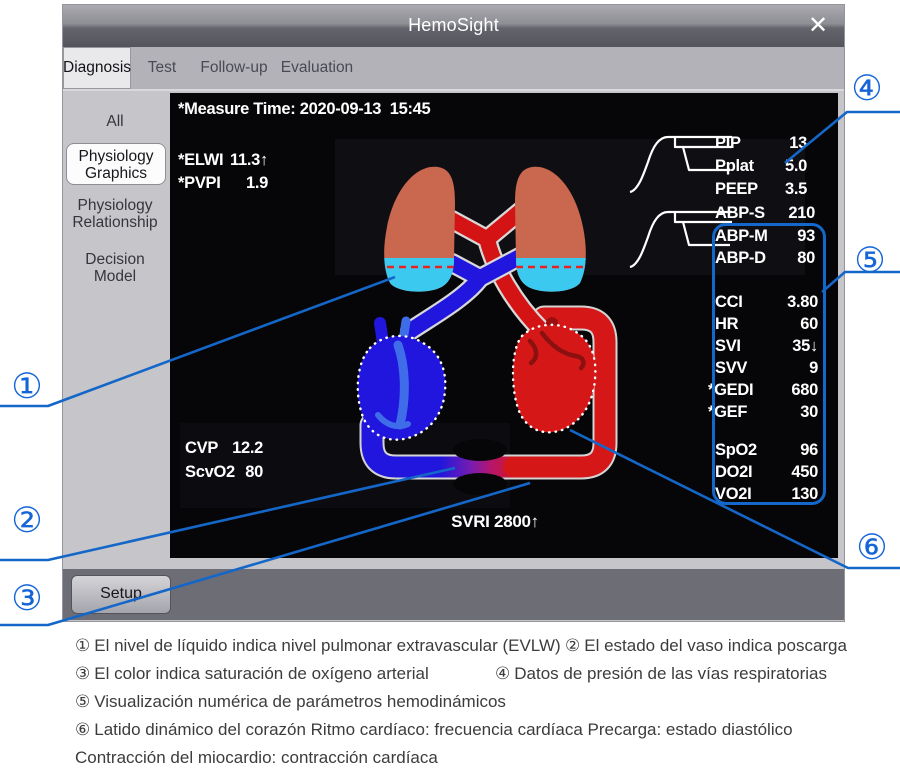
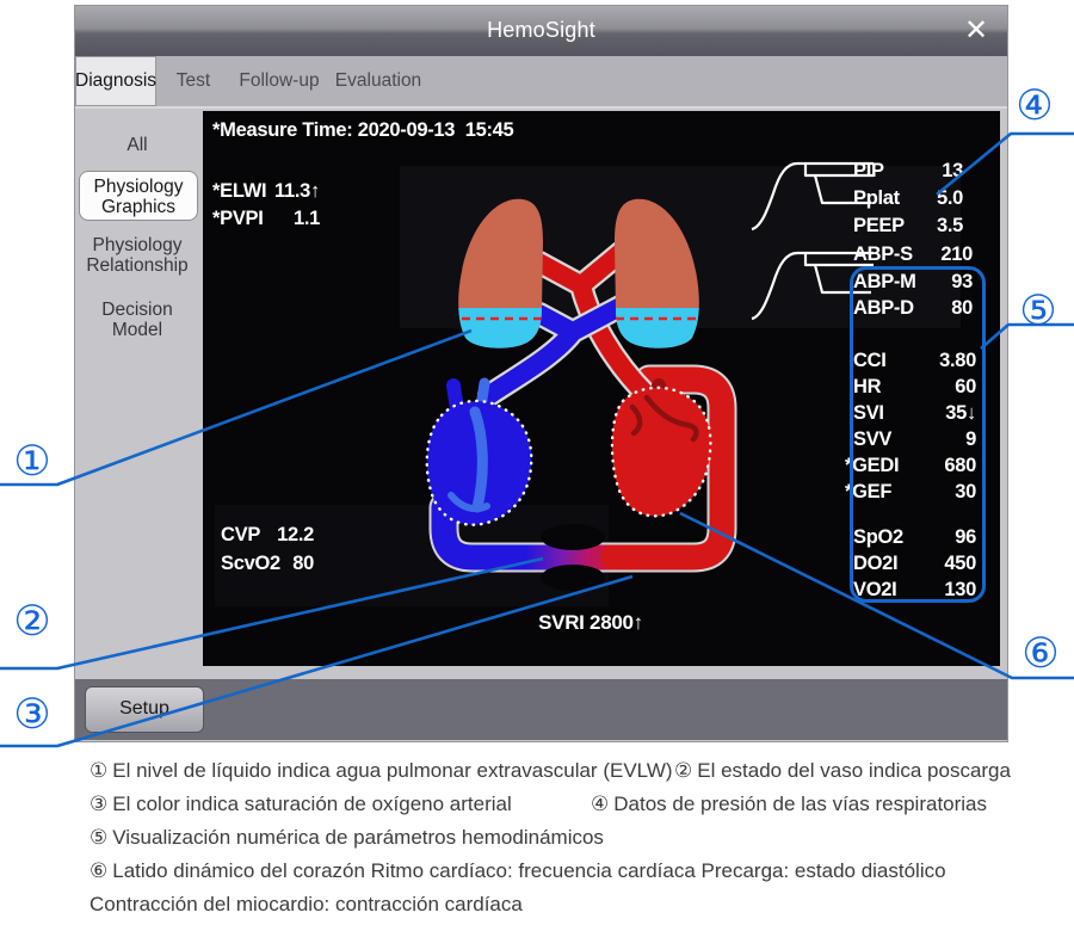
  HemoSight
  ✕
  Diagnosis
  Test
  Follow-up
  Evaluation
  All
  Physiology
  Graphics
  Physiology
  Relationship
  Decision Model
  Setup
  *Measure Time: 2020-09-13 15:45
  *ELWI
  11.3↑
  *PVPI
- 1.9
+ 1.1
  CVP
  12.2
  ScvO2
  80
  SVRI 2800↑
  PIP
  13
  Pplat
  5.0
  PEEP
  3.5
  ABP-S
  210
  ABP-M
  93
  ABP-D
  80
  CCI
  3.80
  HR
  60
  SVI
  35↓
  SVV
  9
  *GEDI
  680
  *GEF
  30
  SpO2
  96
  DO2I
  450
  VO2I
  130
  ①
  ②
  ③
  ④
  ⑤
  ⑥
- ① El nivel de líquido indica nivel pulmonar extravascular (EVLW)
+ ① El nivel de líquido indica agua pulmonar extravascular (EVLW)
  ② El estado del vaso indica poscarga
  ③ El color indica saturación de oxígeno arterial
  ④ Datos de presión de las vías respiratorias
  ⑤ Visualización numérica de parámetros hemodinámicos
  ⑥ Latido dinámico del corazón Ritmo cardíaco: frecuencia cardíaca Precarga: estado diastólico
  Contracción del miocardio: contracción cardíaca
